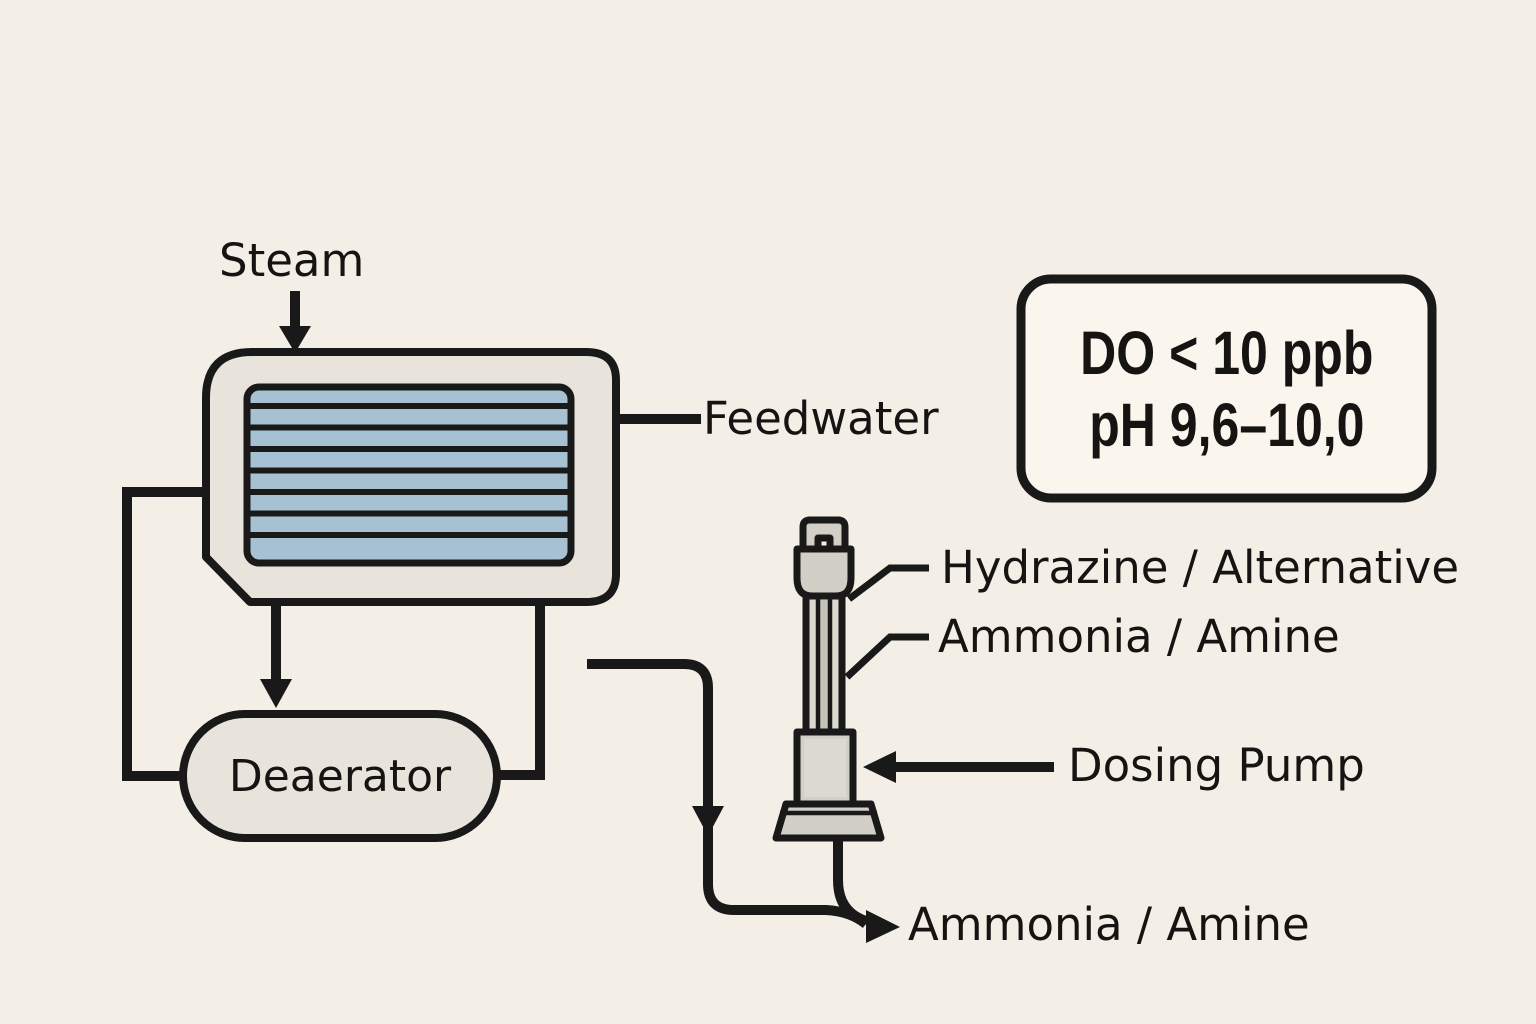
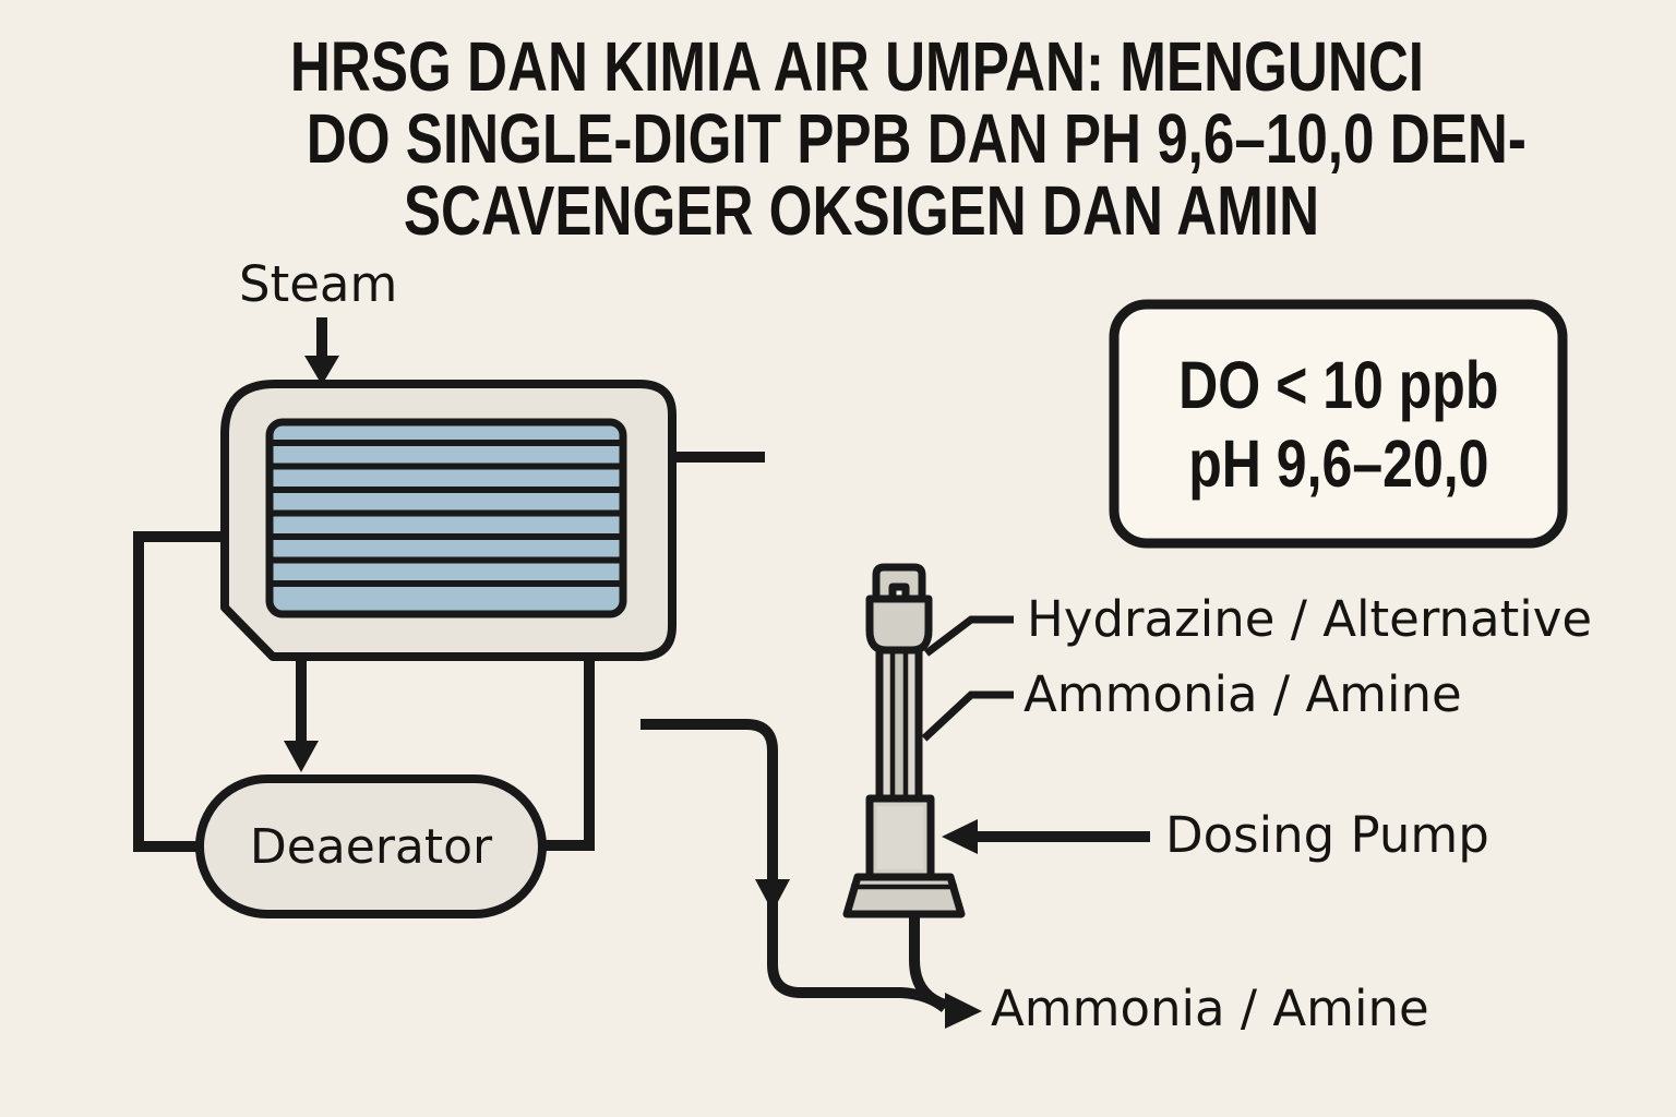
+ HRSG DAN KIMIA AIR UMPAN: MENGUNCI
+ DO SINGLE-DIGIT PPB DAN PH 9,6–10,0 DEN-
+ SCAVENGER OKSIGEN DAN AMIN
  Steam
- Feedwater
  Deaerator
  Hydrazine / Alternative
  Ammonia / Amine
  Dosing Pump
  Ammonia / Amine
  DO < 10 ppb
- pH 9,6–10,0
+ pH 9,6–20,0
